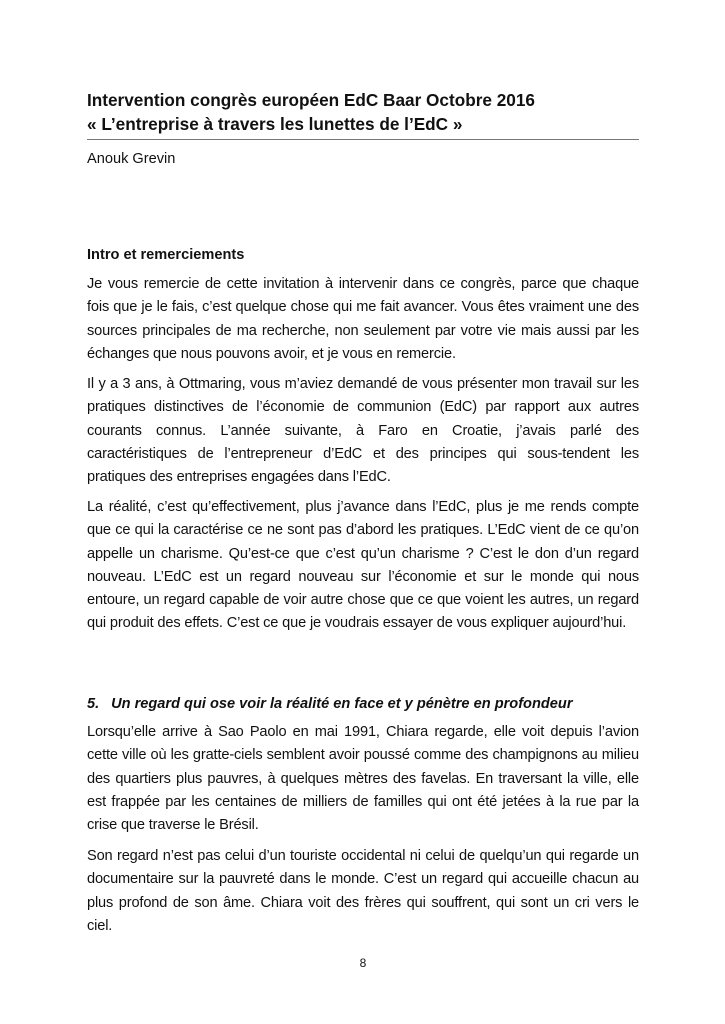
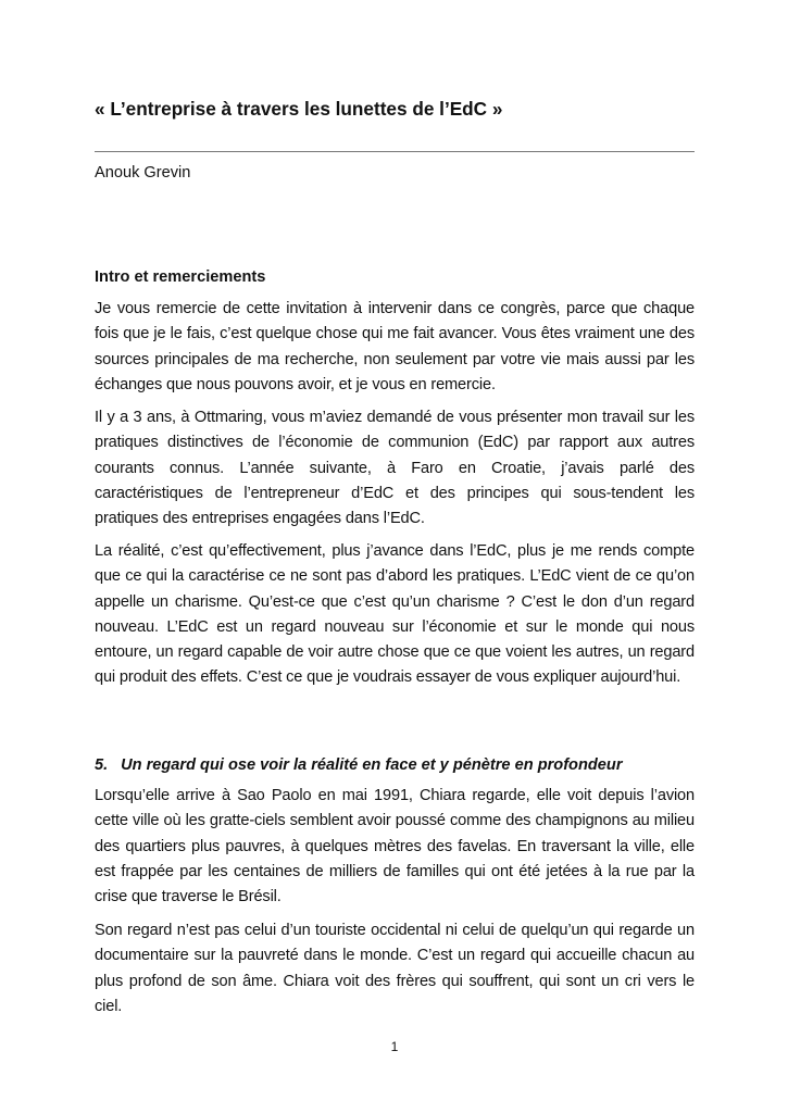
- Intervention congrès européen EdC Baar Octobre 2016
  « L’entreprise à travers les lunettes de l’EdC »
  Anouk Grevin
  Intro et remerciements
  Je vous remercie de cette invitation à intervenir dans ce congrès, parce que chaque fois que je le fais, c’est quelque chose qui me fait avancer. Vous êtes vraiment une des sources principales de ma recherche, non seulement par votre vie mais aussi par les échanges que nous pouvons avoir, et je vous en remercie.
  Il y a 3 ans, à Ottmaring, vous m’aviez demandé de vous présenter mon travail sur les pratiques distinctives de l’économie de communion (EdC) par rapport aux autres courants connus. L’année suivante, à Faro en Croatie, j’avais parlé des caractéristiques de l’entrepreneur d’EdC et des principes qui sous-tendent les pratiques des entreprises engagées dans l’EdC.
  La réalité, c’est qu’effectivement, plus j’avance dans l’EdC, plus je me rends compte que ce qui la caractérise ce ne sont pas d’abord les pratiques. L’EdC vient de ce qu’on appelle un charisme. Qu’est-ce que c’est qu’un charisme ? C’est le don d’un regard nouveau. L’EdC est un regard nouveau sur l’économie et sur le monde qui nous entoure, un regard capable de voir autre chose que ce que voient les autres, un regard qui produit des effets. C’est ce que je voudrais essayer de vous expliquer aujourd’hui.
  5. Un regard qui ose voir la réalité en face et y pénètre en profondeur
  Lorsqu’elle arrive à Sao Paolo en mai 1991, Chiara regarde, elle voit depuis l’avion cette ville où les gratte-ciels semblent avoir poussé comme des champignons au milieu des quartiers plus pauvres, à quelques mètres des favelas. En traversant la ville, elle est frappée par les centaines de milliers de familles qui ont été jetées à la rue par la crise que traverse le Brésil.
  Son regard n’est pas celui d’un touriste occidental ni celui de quelqu’un qui regarde un documentaire sur la pauvreté dans le monde. C’est un regard qui accueille chacun au plus profond de son âme. Chiara voit des frères qui souffrent, qui sont un cri vers le ciel.
- 8
+ 1
